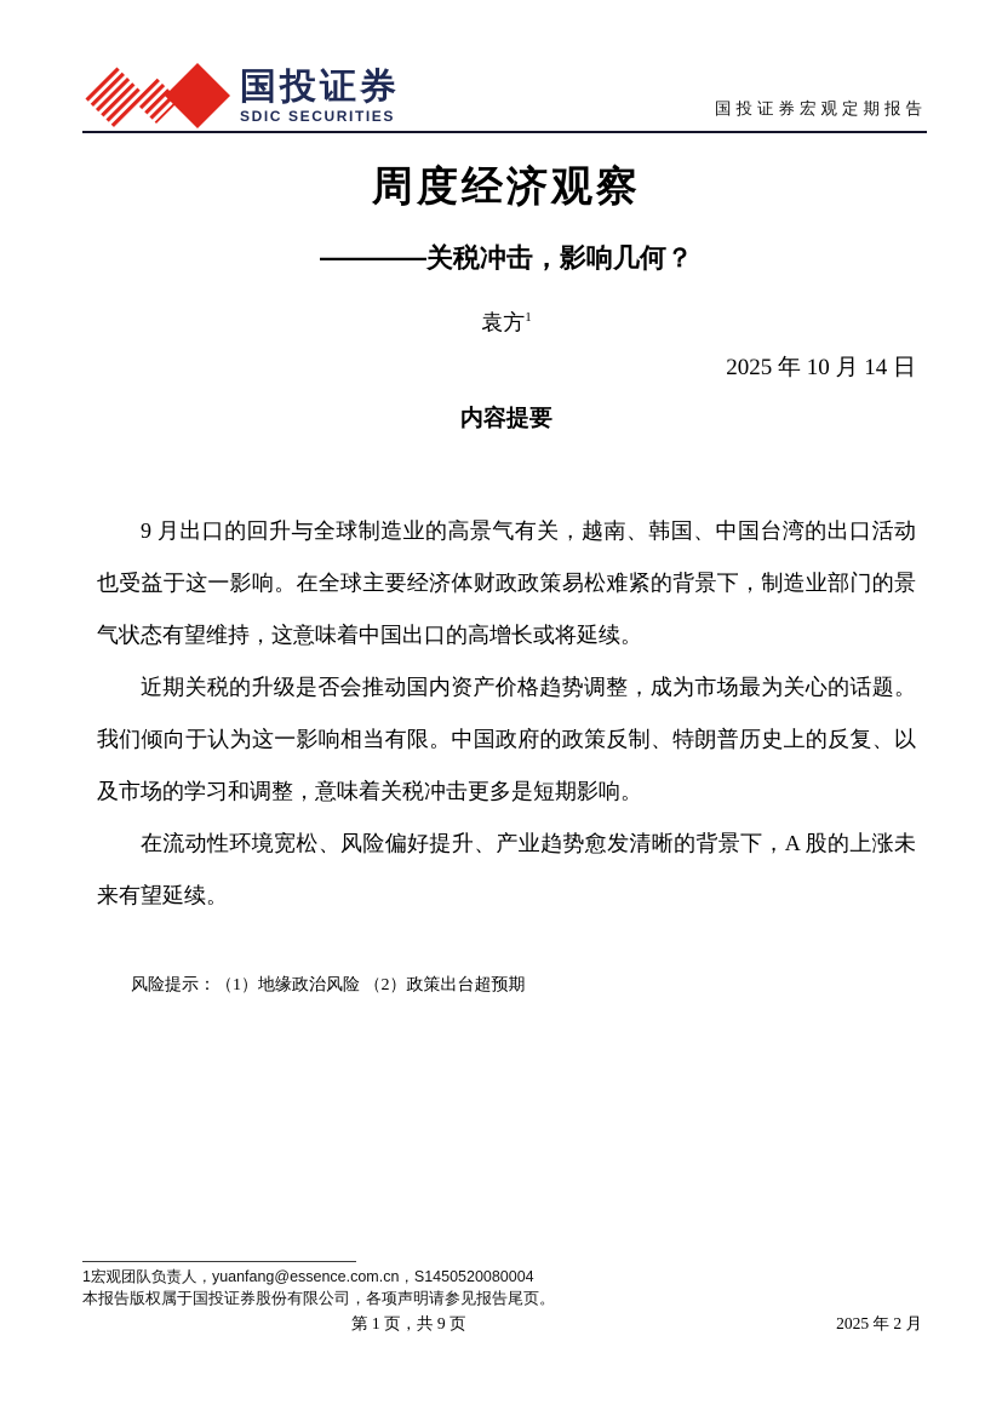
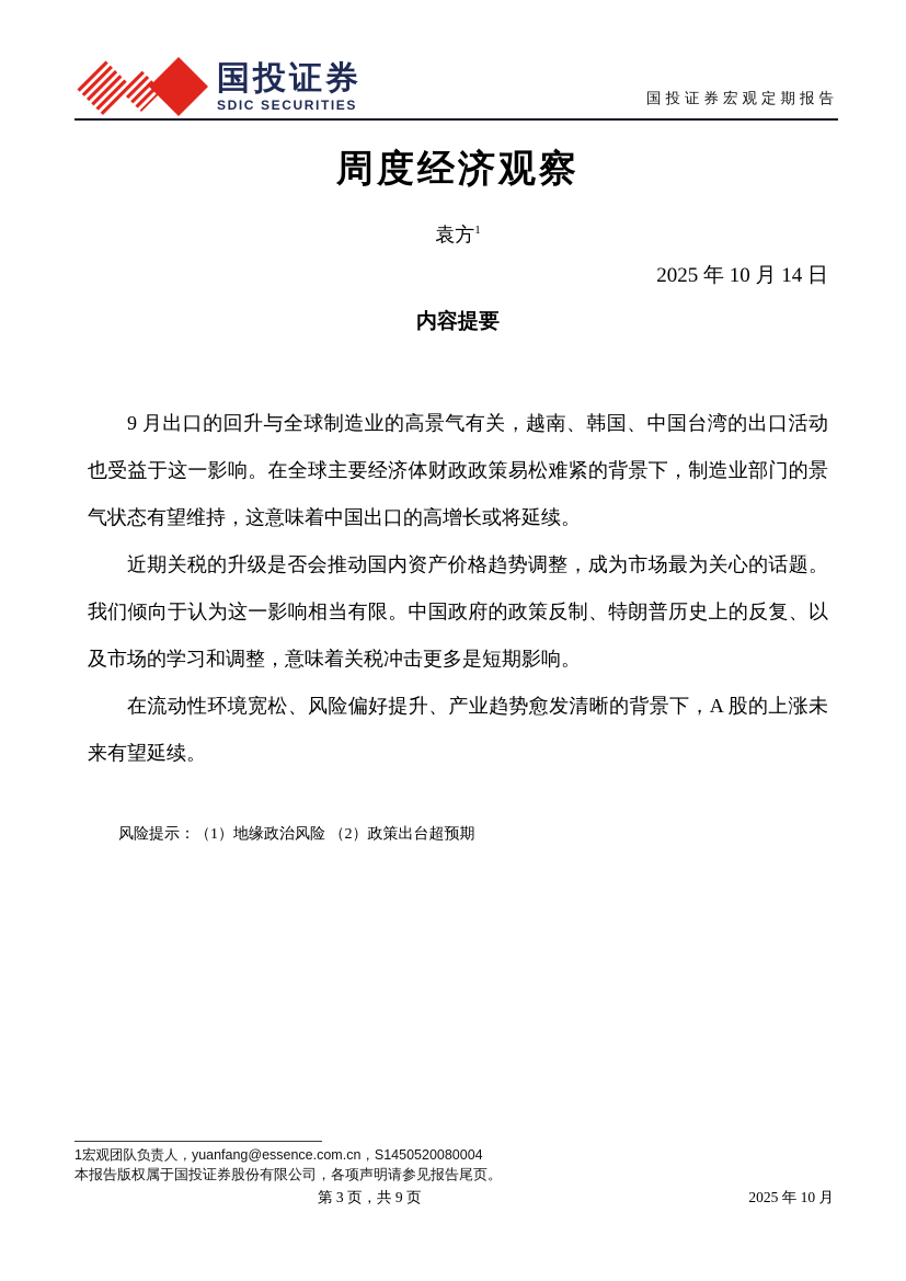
  国投证券
  SDIC SECURITIES
  国投证券宏观定期报告
  周度经济观察
- ————关税冲击，影响几何？
  袁方1
  2025 年 10 月 14 日
  内容提要
  9 月出口的回升与全球制造业的高景气有关，越南、韩国、中国台湾的出口活动也受益于这一影响。在全球主要经济体财政政策易松难紧的背景下，制造业部门的景气状态有望维持，这意味着中国出口的高增长或将延续。
  近期关税的升级是否会推动国内资产价格趋势调整，成为市场最为关心的话题。我们倾向于认为这一影响相当有限。中国政府的政策反制、特朗普历史上的反复、以及市场的学习和调整，意味着关税冲击更多是短期影响。
  在流动性环境宽松、风险偏好提升、产业趋势愈发清晰的背景下，A 股的上涨未来有望延续。
  风险提示：（1）地缘政治风险 （2）政策出台超预期
  1宏观团队负责人，yuanfang@essence.com.cn，S1450520080004
  本报告版权属于国投证券股份有限公司，各项声明请参见报告尾页。
- 第 1 页，共 9 页
+ 第 3 页，共 9 页
- 2025 年 2 月
+ 2025 年 10 月
